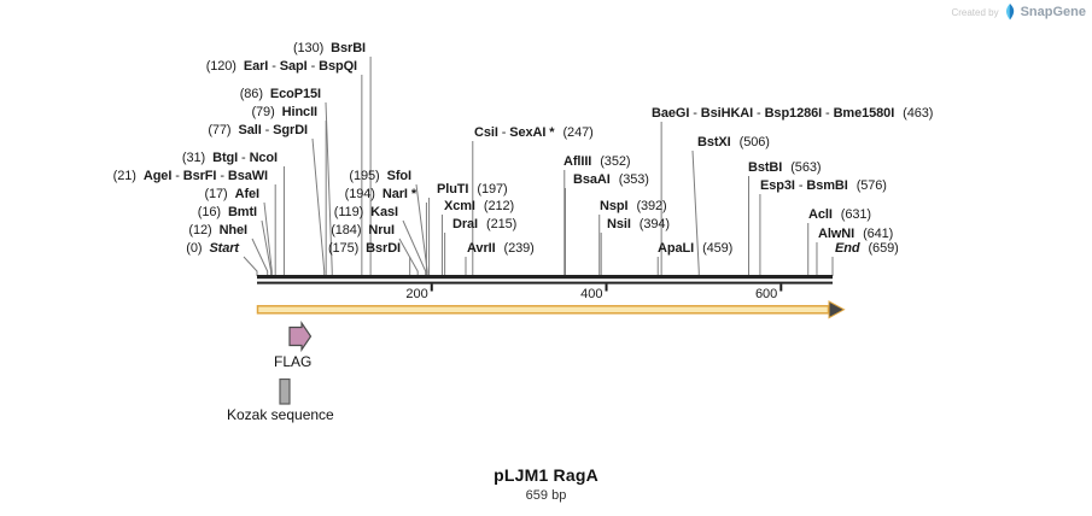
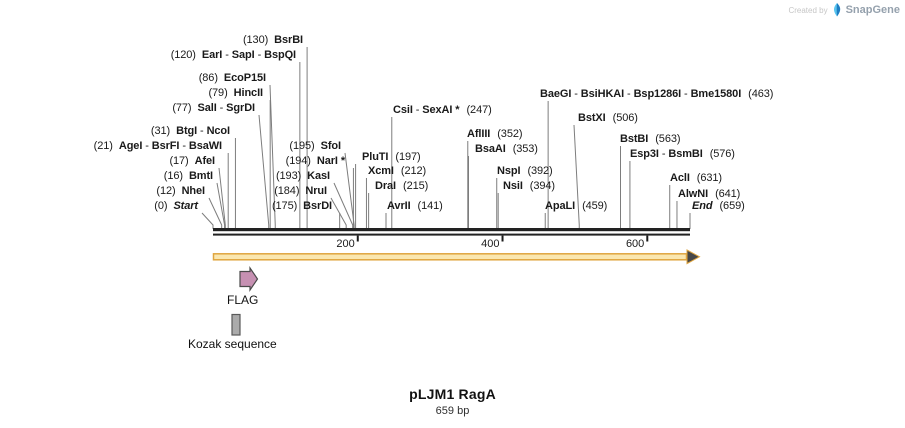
  (130) BsrBI
  (120) EarI - SapI - BspQI
  (86) EcoP15I
  (79) HincII
  (77) SalI - SgrDI
  (31) BtgI - NcoI
  (21) AgeI - BsrFI - BsaWI
  (17) AfeI
  (16) BmtI
  (12) NheI
  (0) Start
  (195) SfoI
  (194) NarI *
- (119) KasI
+ (193) KasI
  (184) NruI
  (175) BsrDI
  PluTI (197)
  XcmI (212)
  DraI (215)
- AvrII (239)
+ AvrII (141)
  CsiI - SexAI * (247)
  AflIII (352)
  BsaAI (353)
  NspI (392)
  NsiI (394)
  ApaLI (459)
  BaeGI - BsiHKAI - Bsp1286I - Bme1580I (463)
  BstXI (506)
  BstBI (563)
  Esp3I - BsmBI (576)
  AclI (631)
  AlwNI (641)
  End (659)
  200
  400
  600
  FLAG
  Kozak sequence
  pLJM1 RagA
  659 bp
  Created by
  SnapGene
